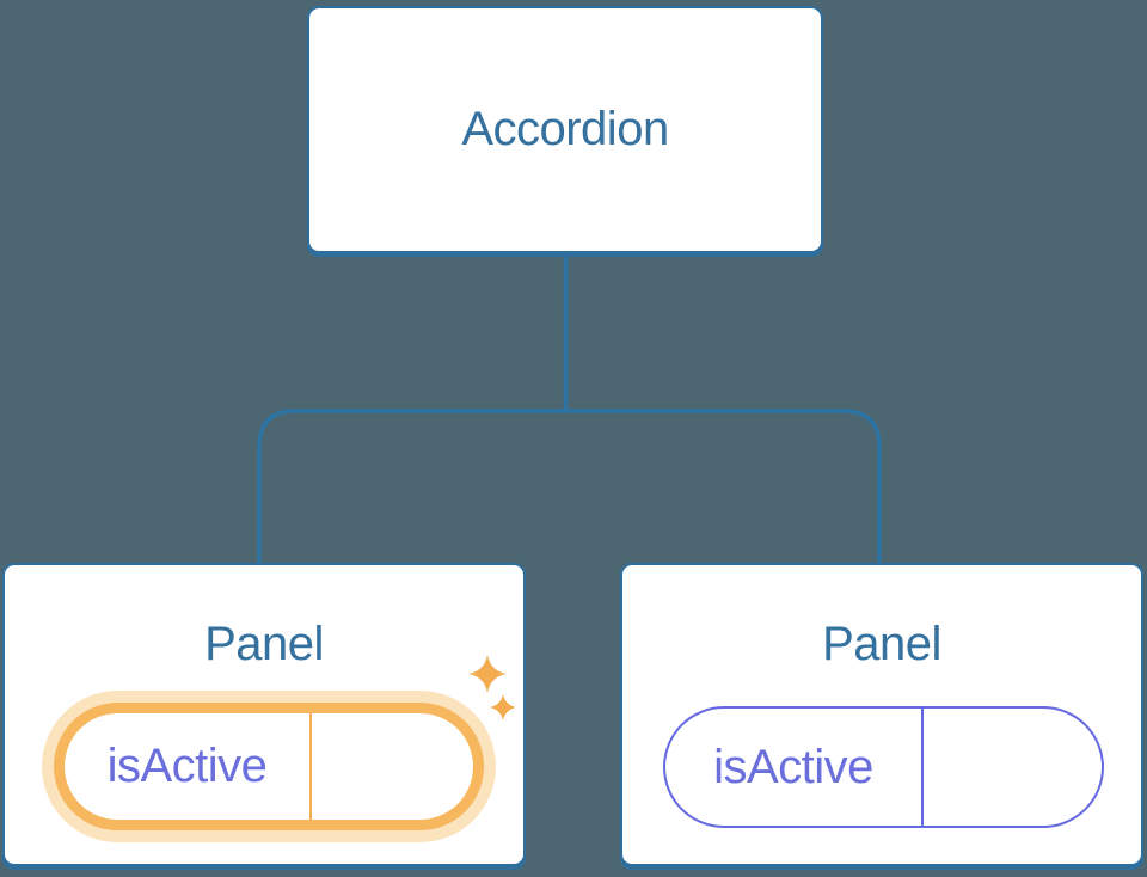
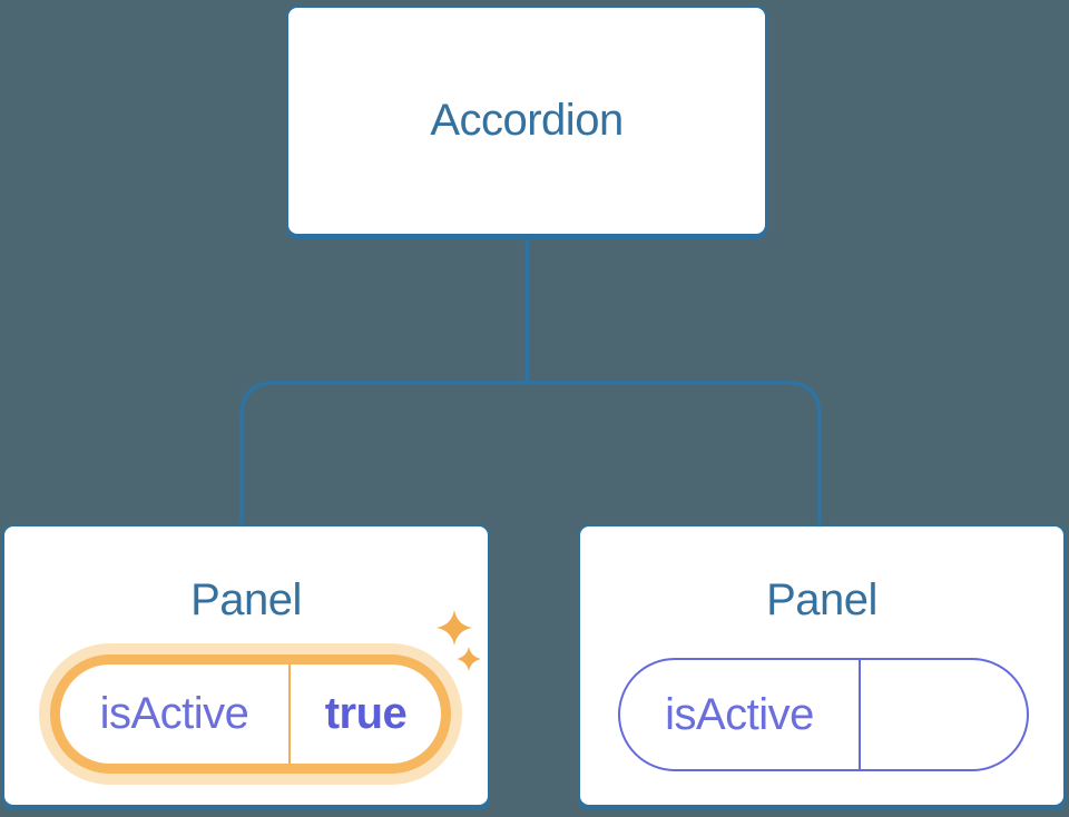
  Accordion
  Panel
  isActive
+ true
  Panel
  isActive
